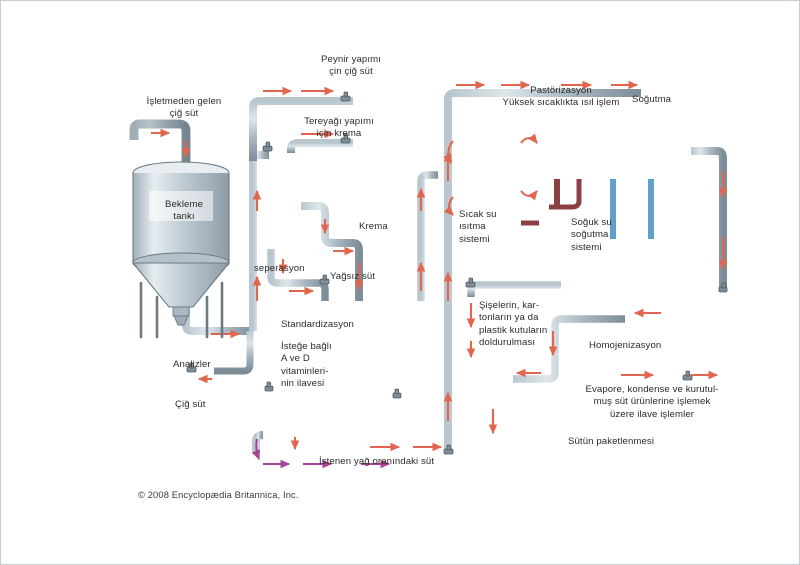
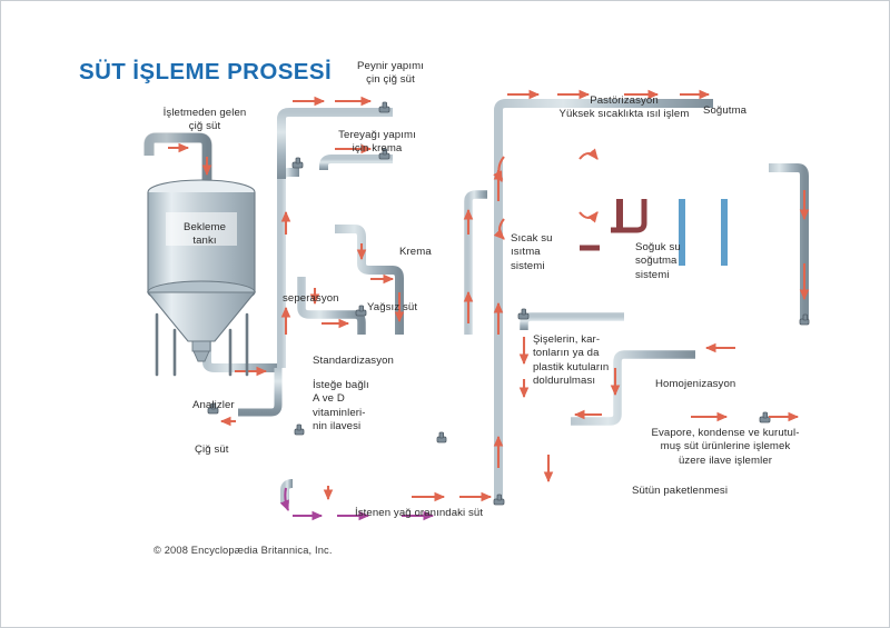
+ SÜT İŞLEME PROSESİ
  © 2008 Encyclopædia Britannica, Inc.
  İşletmeden gelen
  çiğ süt
  Peynir yapımı
  çin çiğ süt
  Tereyağı yapımı
  için krema
  Bekleme
  tankı
  seperasyon
  Krema
  Yağsız süt
  Analizler
  Çiğ süt
  Standardizasyon
  İsteğe bağlı
  A ve D
  vitaminleri-
  nin ilavesi
  İstenen yağ oranındaki süt
  Pastörizasyon
  Yüksek sıcaklıkta ısıl işlem
  Soğutma
  Sıcak su
  ısıtma
  sistemi
  Soğuk su
  soğutma
  sistemi
  Şişelerin, kar-
  tonların ya da
  plastik kutuların
  doldurulması
  Homojenizasyon
  Evapore, kondense ve kurutul-
  muş süt ürünlerine işlemek
  üzere ilave işlemler
  Sütün paketlenmesi
